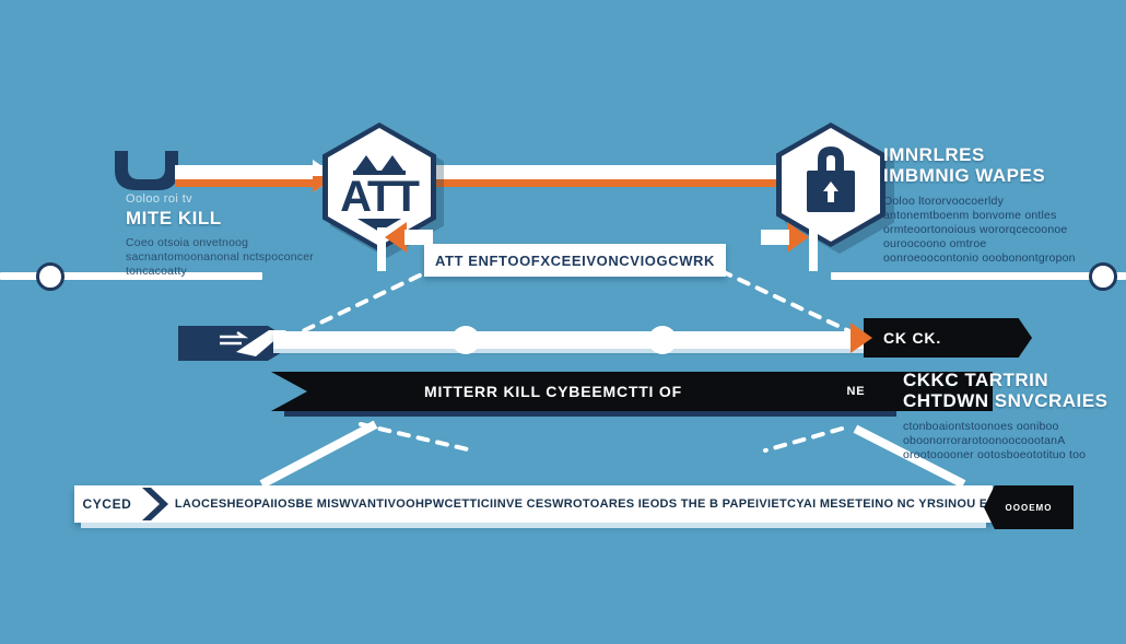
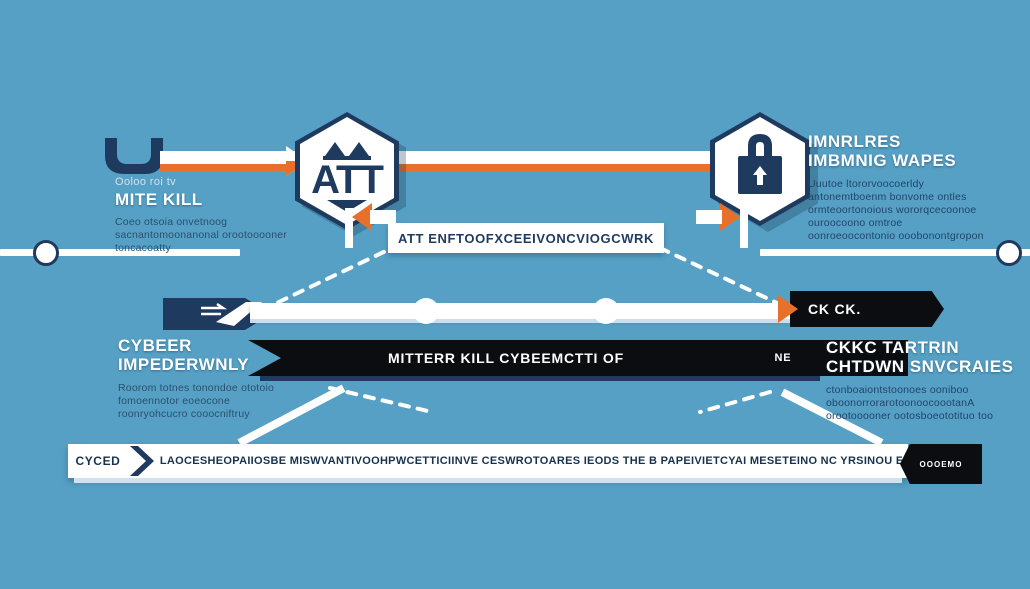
  ATT
  Ooloo roi tv
  MITE KILL
- Coeo otsoia onvetnoog sacnantomoonanonal nctspoconcer toncacoatty
+ Coeo otsoia onvetnoog sacnantomoonanonal orootooooner toncacoatty
  IMNRLRES
  IMBMNIG WAPES
- Ooloo ltororvoocoerldy antonemtboenm bonvome ontles ormteoortonoious wororqcecoonoe ouroocoono omtroe oonroeoocontonio ooobonontgropon
+ Uuutoe ltororvoocoerldy antonemtboenm bonvome ontles ormteoortonoious wororqcecoonoe ouroocoono omtroe oonroeoocontonio ooobonontgropon
  ATT ENFTOOFXCEEIVONCVIOGCWRK
  CK CK.
  MITTERR KILL CYBEEMCTTI OF
  NE
+ CYBEER
+ IMPEDERWNLY
+ Roorom totnes tonondoe ototoio fomoennotor eoeocone roonryohcucro cooocniftruy
  CKKC TARTRIN
  CHTDWN SNVCRAIES
  ctonboaiontstoonoes ooniboo oboonorrorarotoonoocoootanA orootooooner ootosboeototituo too
  CYCED
  LAOCESHEOPAIIOSBE MISWVANTIVOOHPWCETTICIINVE CESWROTOARES IEODS THE B PAPEIVIETCYAI MESETEINO NC YRSINOU E
  OOOEMO
